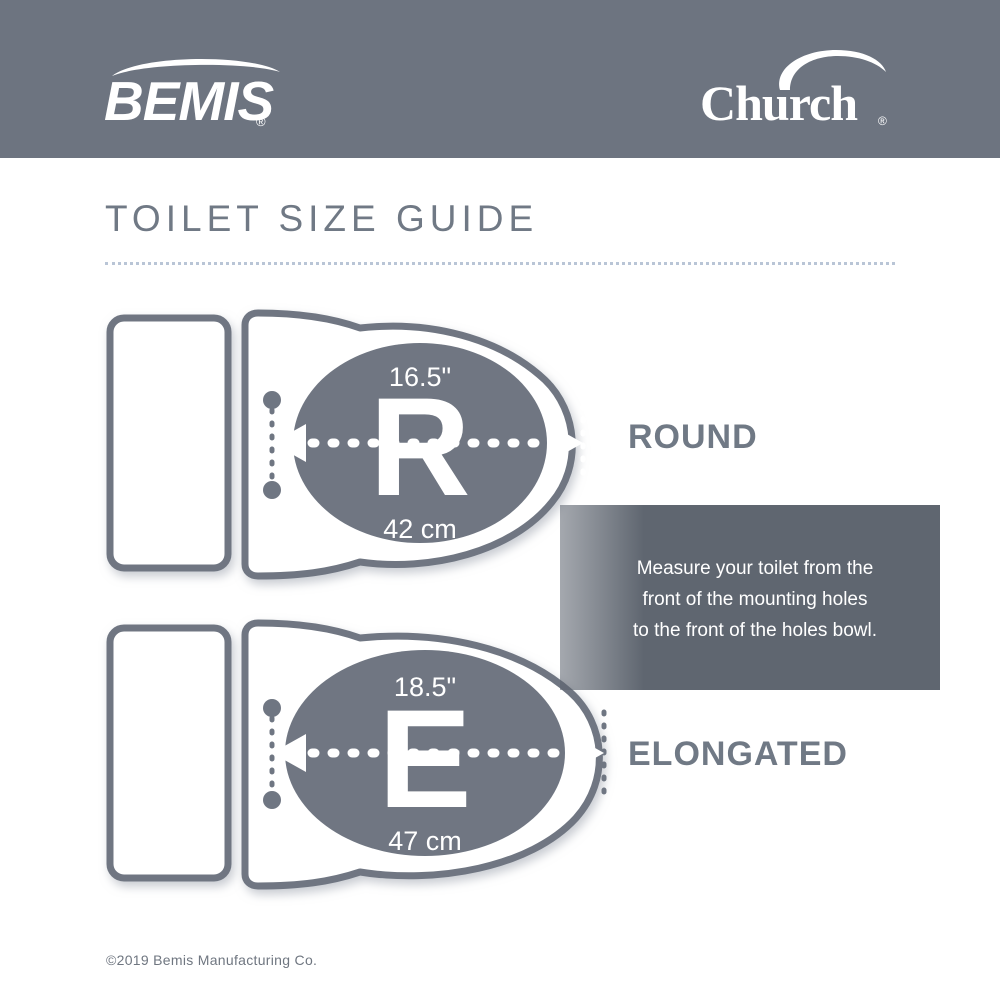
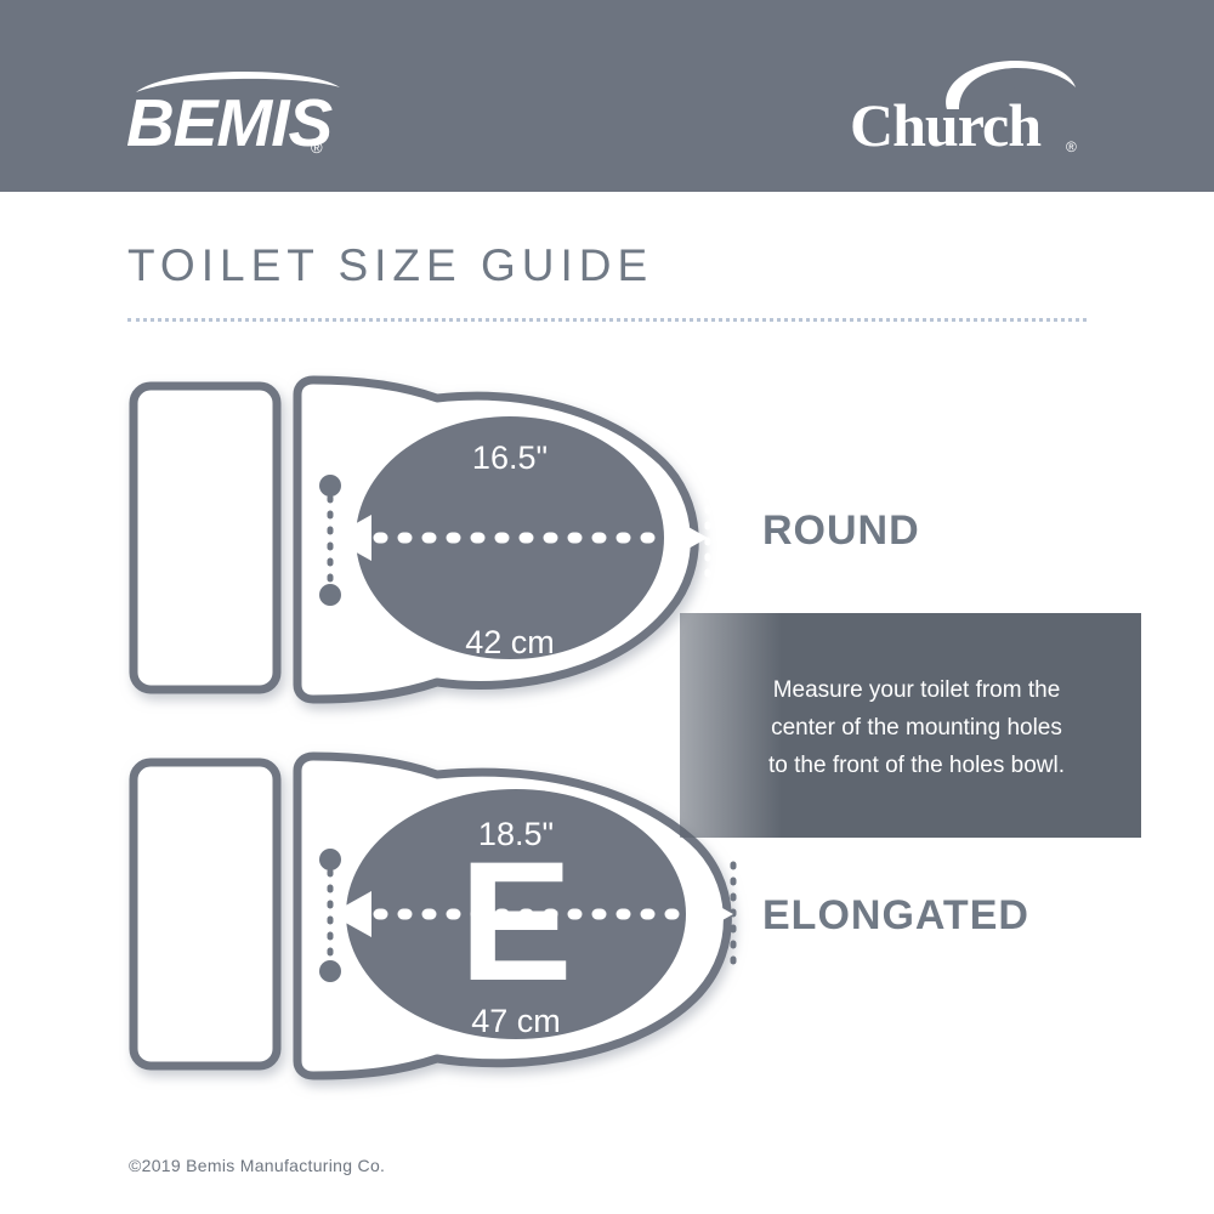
  BEMIS
  ®
  Church
  ®
  TOILET SIZE GUIDE
- R
  16.5"
  42 cm
  E
  18.5"
  47 cm
  ROUND
  ELONGATED
  Measure your toilet from the
- front of the mounting holes
+ center of the mounting holes
  to the front of the holes bowl.
  ©2019 Bemis Manufacturing Co.
